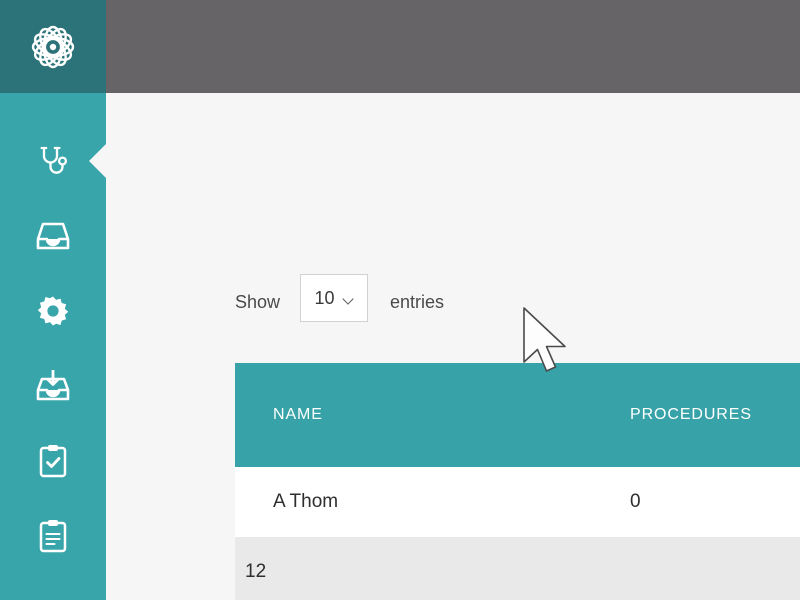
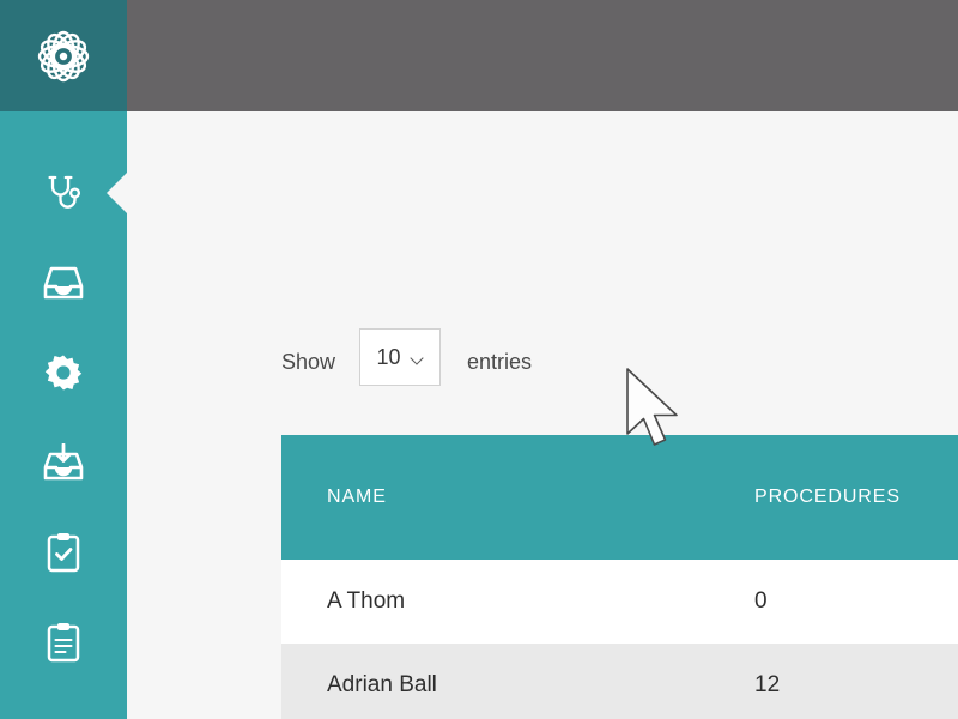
  Show
  10
  entries
  NAME
  PROCEDURES
  A Thom
  0
+ Adrian Ball
  12
